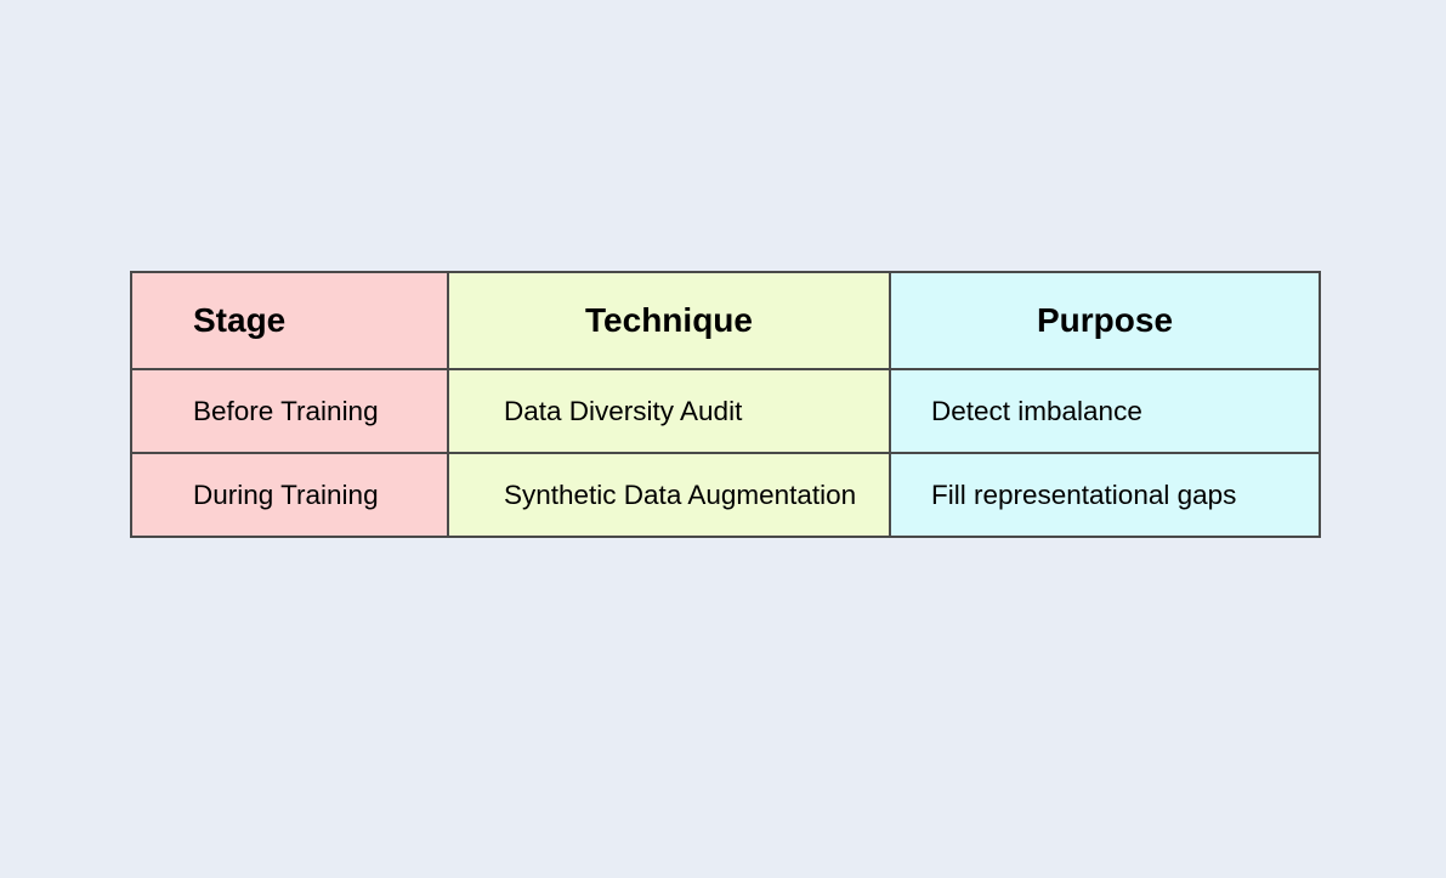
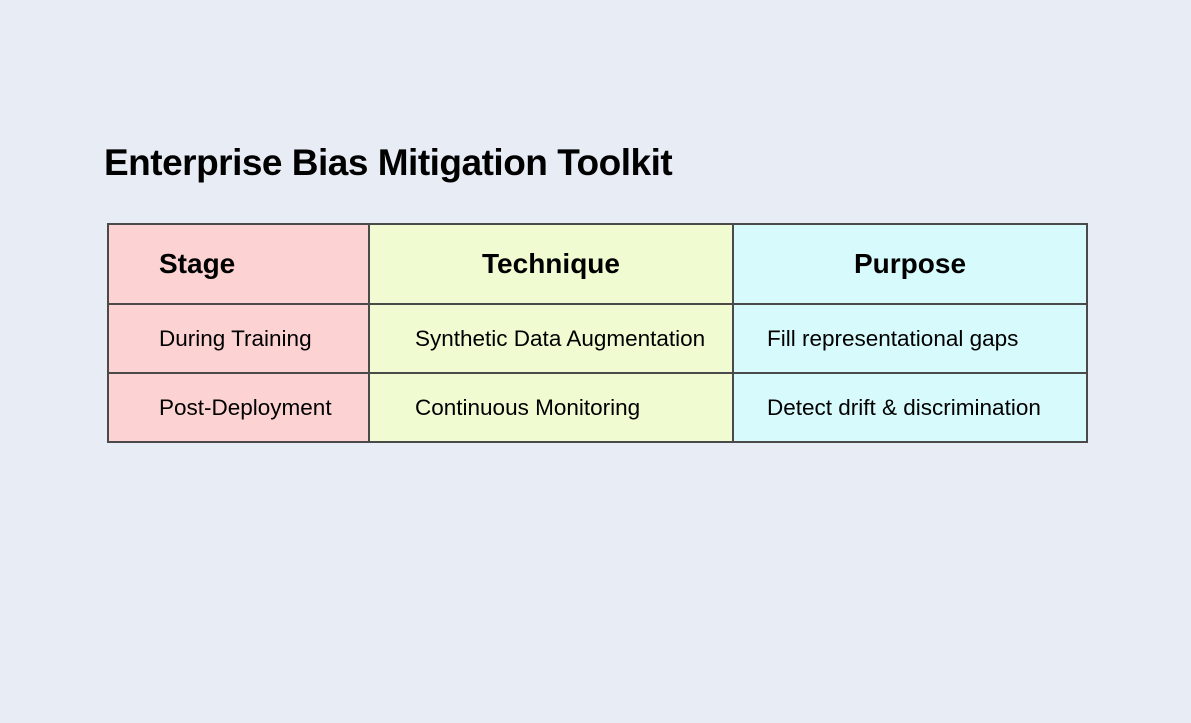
+ Enterprise Bias Mitigation Toolkit
  Stage	Technique	Purpose
- Before Training	Data Diversity Audit	Detect imbalance
  During Training	Synthetic Data Augmentation	Fill representational gaps
+ Post-Deployment	Continuous Monitoring	Detect drift & discrimination
